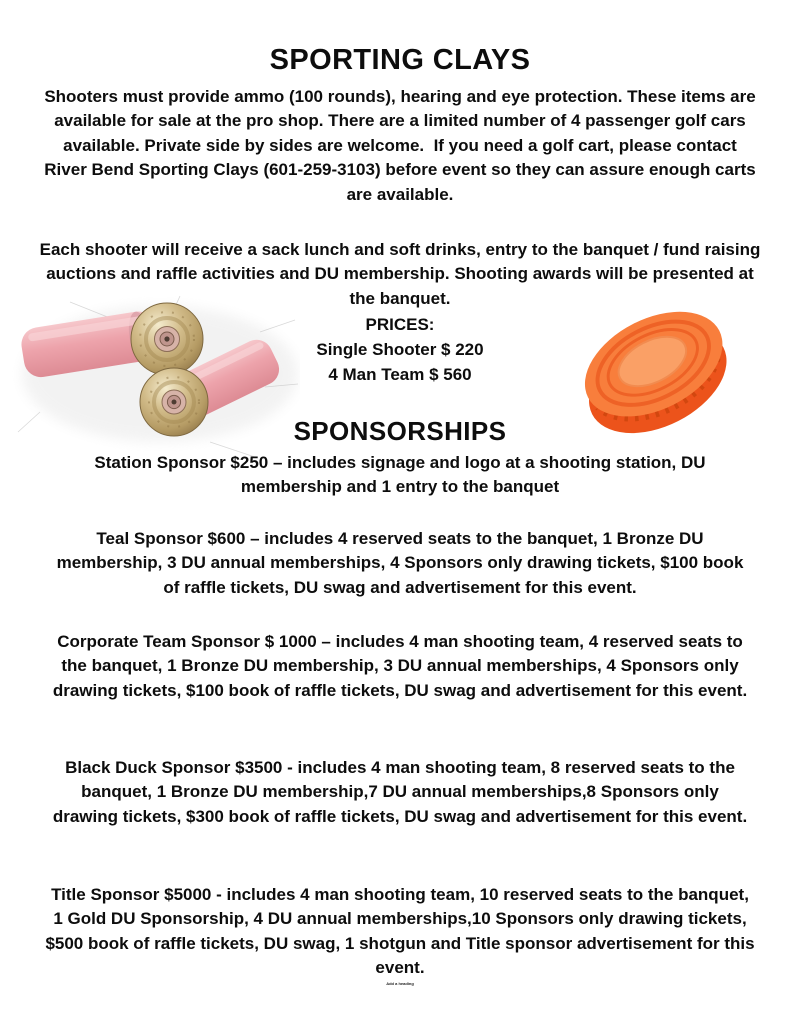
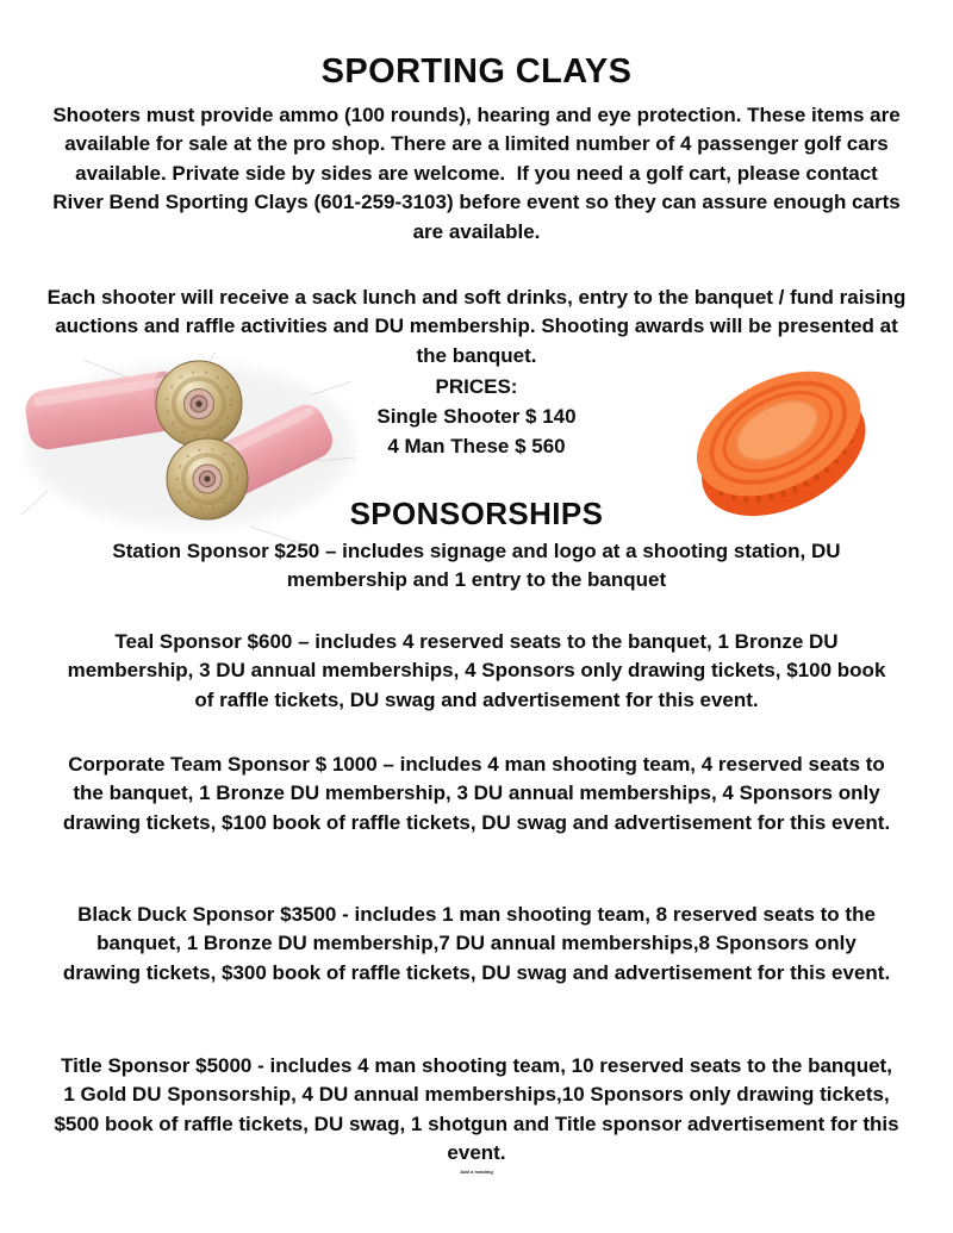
  SPORTING CLAYS
  Shooters must provide ammo (100 rounds), hearing and eye protection. These items are available for sale at the pro shop. There are a limited number of 4 passenger golf cars available. Private side by sides are welcome. If you need a golf cart, please contact River Bend Sporting Clays (601-259-3103) before event so they can assure enough carts are available.
  Each shooter will receive a sack lunch and soft drinks, entry to the banquet / fund raising auctions and raffle activities and DU membership. Shooting awards will be presented at the banquet.
  PRICES:
- Single Shooter $ 220
+ Single Shooter $ 140
- 4 Man Team $ 560
+ 4 Man These $ 560
  SPONSORSHIPS
  Station Sponsor $250 – includes signage and logo at a shooting station, DU membership and 1 entry to the banquet
  Teal Sponsor $600 – includes 4 reserved seats to the banquet, 1 Bronze DU membership, 3 DU annual memberships, 4 Sponsors only drawing tickets, $100 book of raffle tickets, DU swag and advertisement for this event.
  Corporate Team Sponsor $ 1000 – includes 4 man shooting team, 4 reserved seats to the banquet, 1 Bronze DU membership, 3 DU annual memberships, 4 Sponsors only drawing tickets, $100 book of raffle tickets, DU swag and advertisement for this event.
- Black Duck Sponsor $3500 - includes 4 man shooting team, 8 reserved seats to the banquet, 1 Bronze DU membership,7 DU annual memberships,8 Sponsors only drawing tickets, $300 book of raffle tickets, DU swag and advertisement for this event.
+ Black Duck Sponsor $3500 - includes 1 man shooting team, 8 reserved seats to the banquet, 1 Bronze DU membership,7 DU annual memberships,8 Sponsors only drawing tickets, $300 book of raffle tickets, DU swag and advertisement for this event.
  Title Sponsor $5000 - includes 4 man shooting team, 10 reserved seats to the banquet, 1 Gold DU Sponsorship, 4 DU annual memberships,10 Sponsors only drawing tickets, $500 book of raffle tickets, DU swag, 1 shotgun and Title sponsor advertisement for this event.
